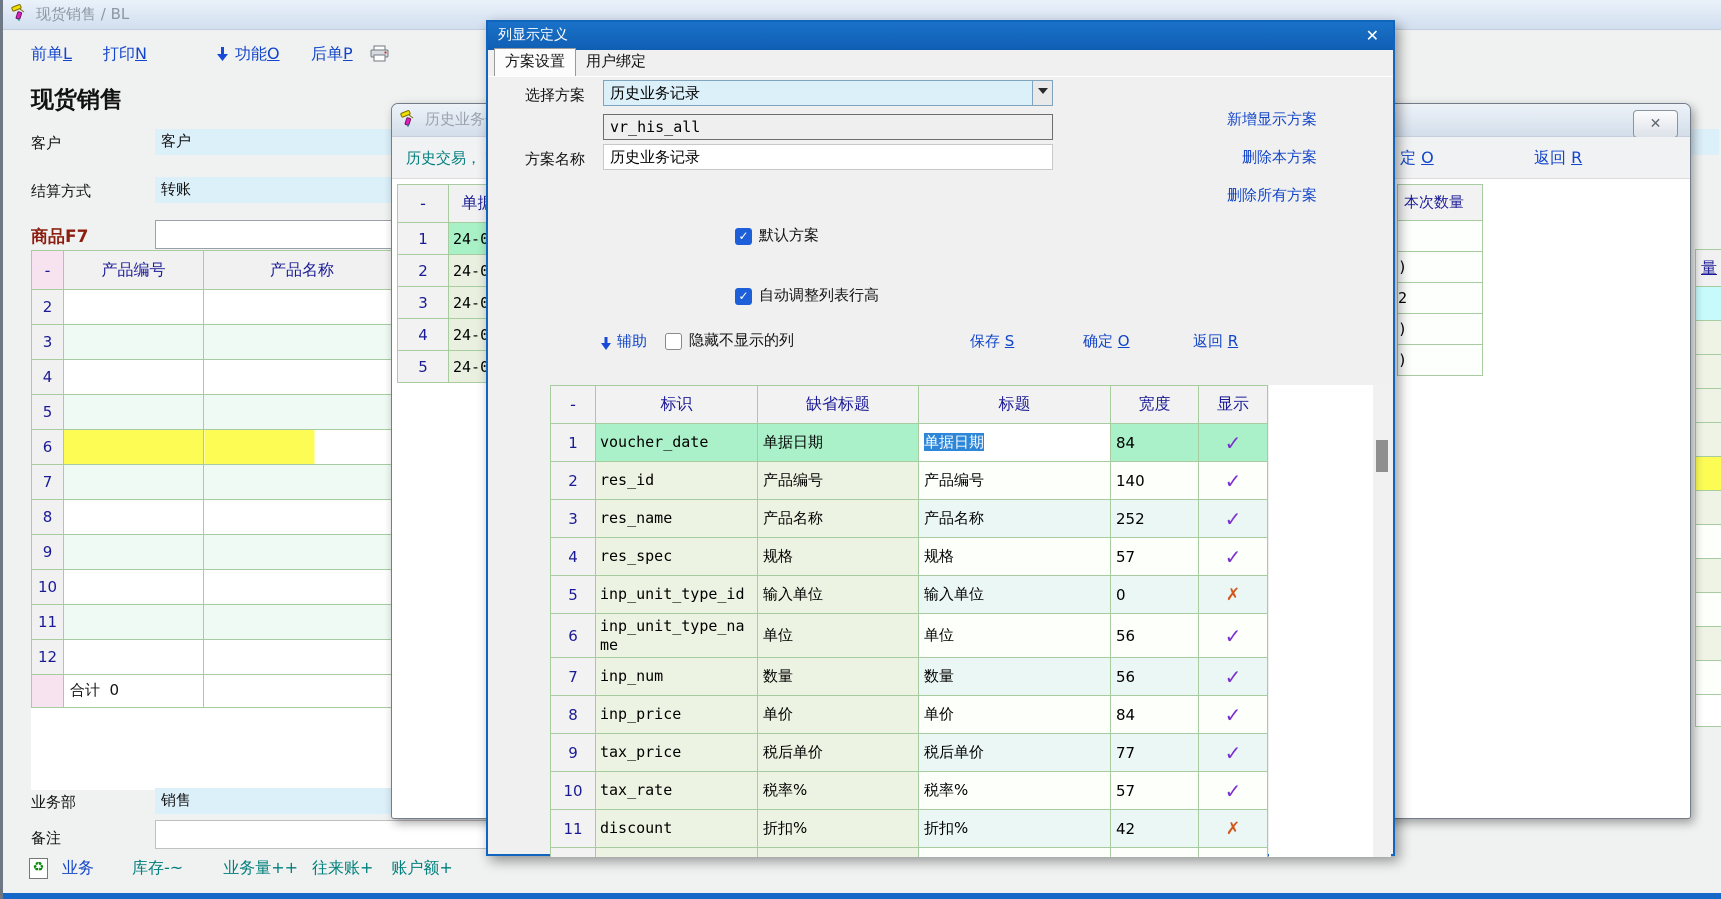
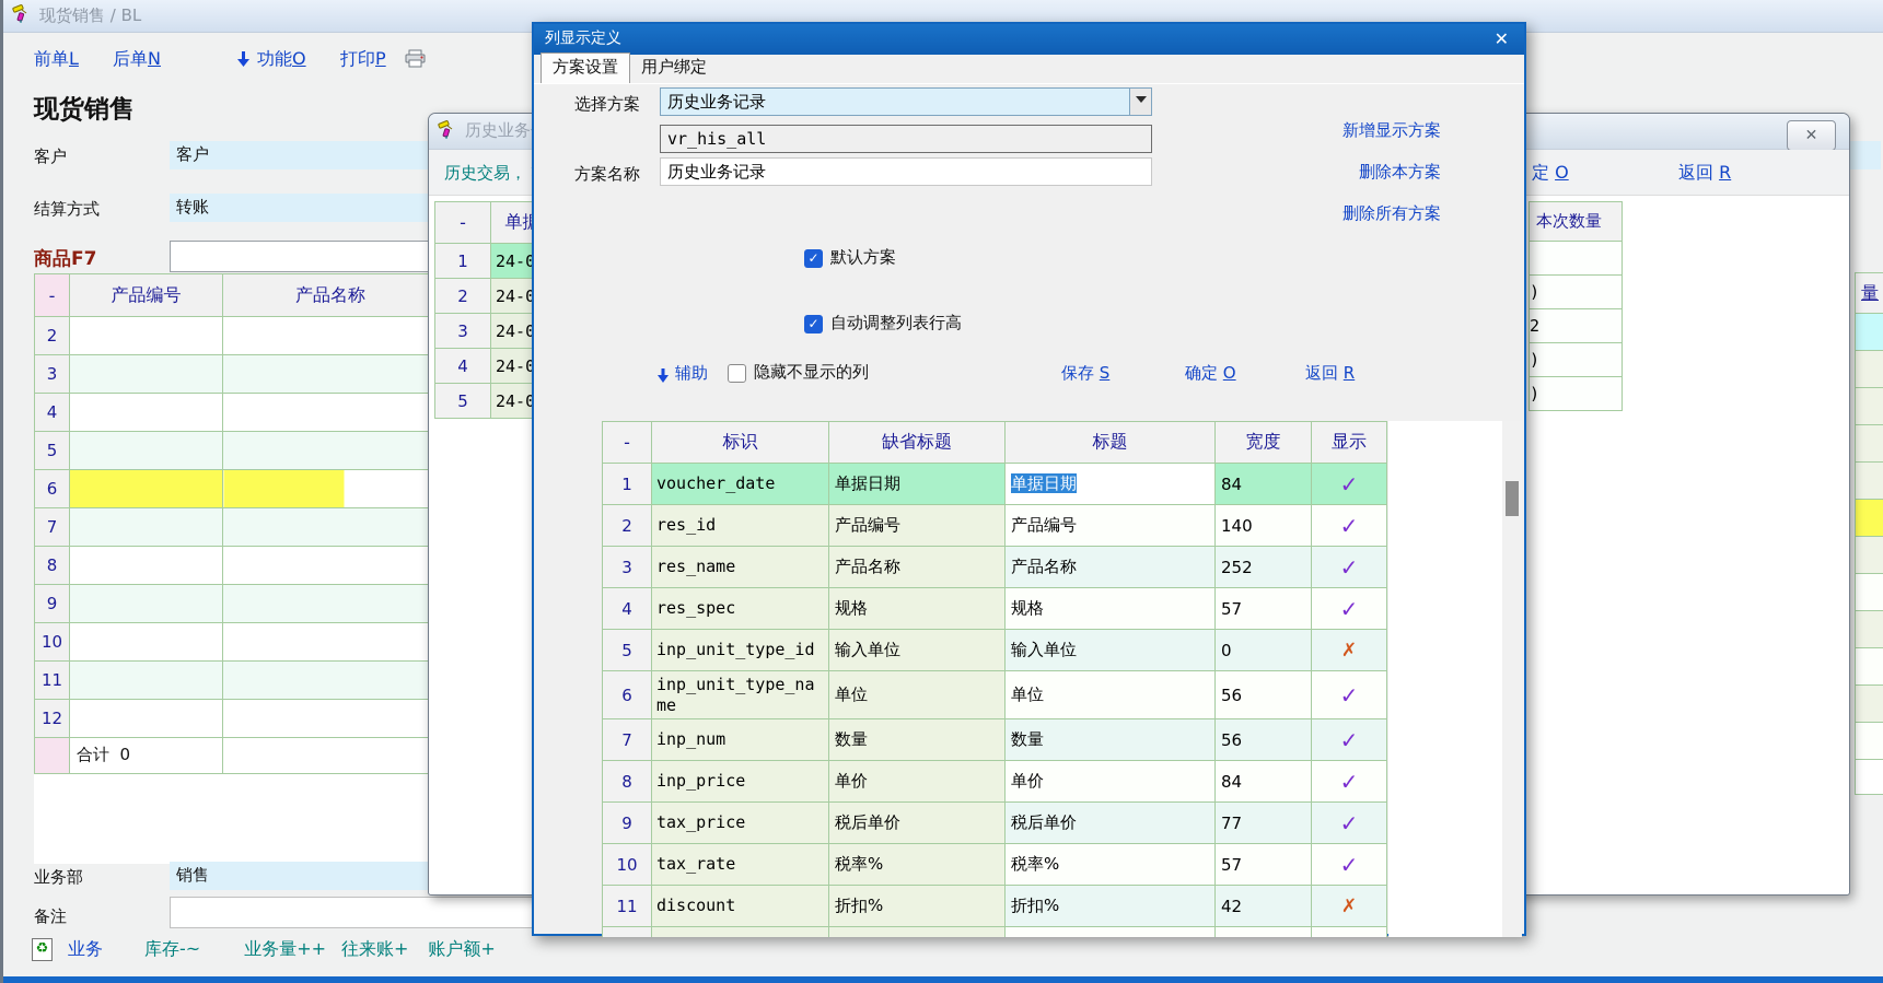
  现货销售 / BL
  前单L
- 打印N
+ 后单N
  功能O
- 后单P
+ 打印P
  现货销售
  客户
  客户
  结算方式
  转账
  商品F7
  -	产品编号	产品名称
  2
  3
  4
  5
  6
  7
  8
  9
  10
  11
  12
  	合计 0
  量
  业务部
  销售
  备注
  ♻
  业务
  库存-~
  业务量++
  往来账+
  账户额+
  ✕
  历史交易，
  定 O
  返回 R
  本次数量
  )
  2
  )
  )
  列显示定义
  ✕
  方案设置
  用户绑定
  选择方案
  历史业务记录
  vr_his_all
  方案名称
  历史业务记录
  新增显示方案
  删除本方案
  删除所有方案
  ✓
  默认方案
  ✓
  自动调整列表行高
  辅助
  隐藏不显示的列
  保存 S
  确定 O
  返回 R
  -	标识	缺省标题	标题	宽度	显示
  1	voucher_date	单据日期	单据日期	84	✓
  2	res_id	产品编号	产品编号	140	✓
  3	res_name	产品名称	产品名称	252	✓
  4	res_spec	规格	规格	57	✓
  5	inp_unit_type_id	输入单位	输入单位	0	✗
  6	inp_unit_type_name	单位	单位	56	✓
  7	inp_num	数量	数量	56	✓
  8	inp_price	单价	单价	84	✓
  9	tax_price	税后单价	税后单价	77	✓
  10	tax_rate	税率%	税率%	57	✓
  11	discount	折扣%	折扣%	42	✗
